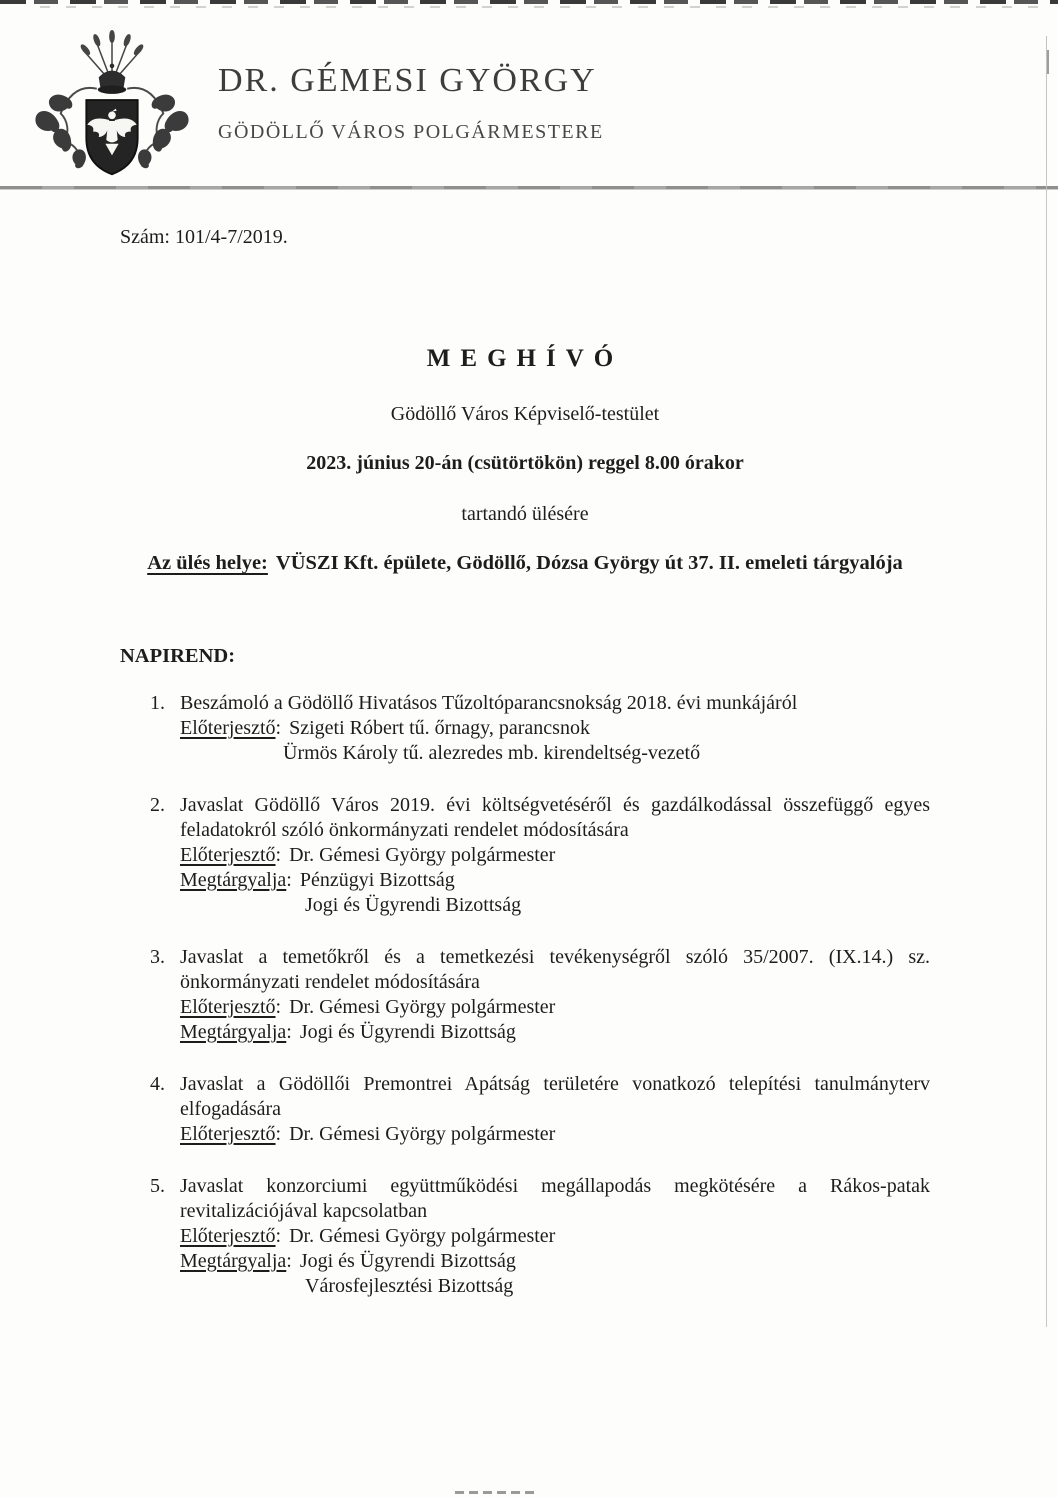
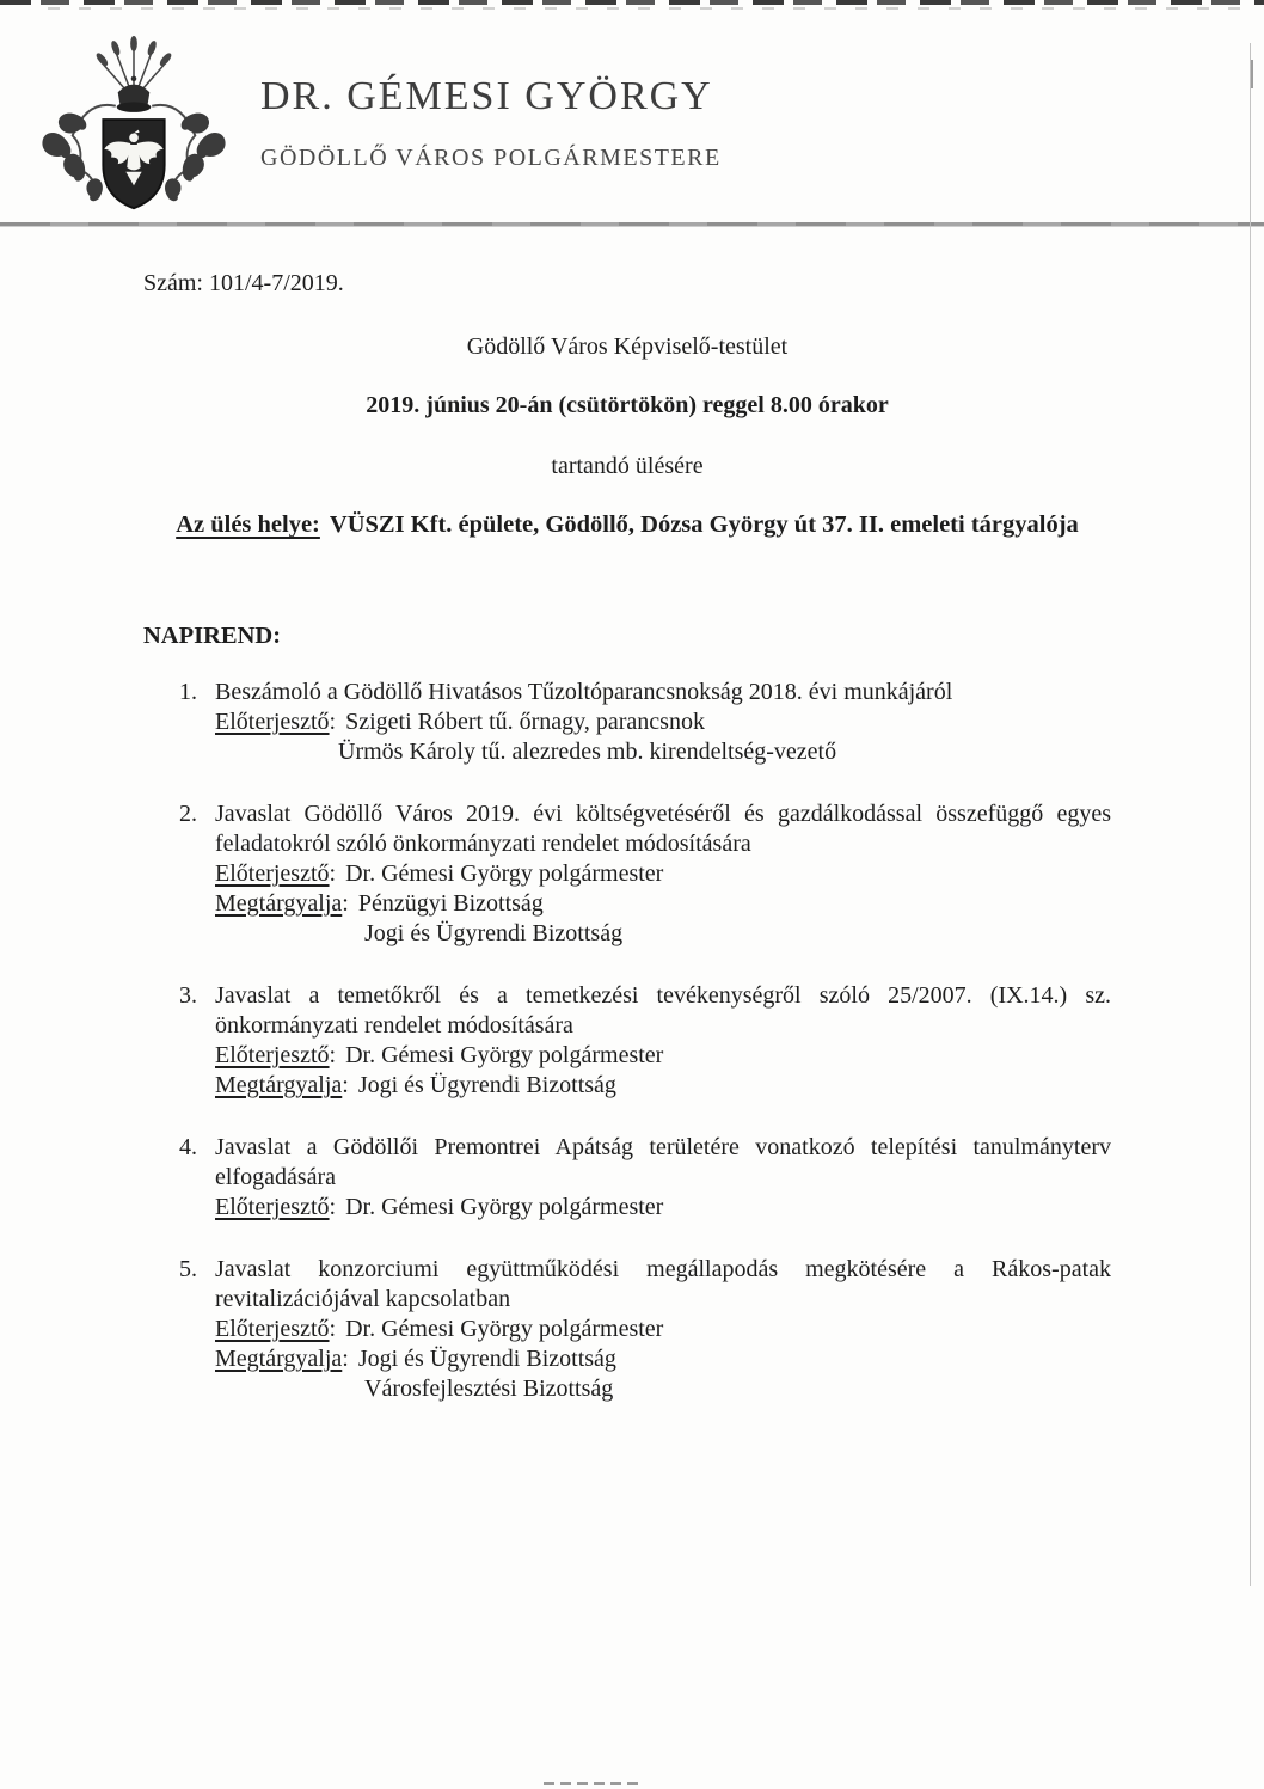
  DR. GÉMESI GYÖRGY
  GÖDÖLLŐ VÁROS POLGÁRMESTERE
  Szám: 101/4-7/2019.
- MEGHÍVÓ
  Gödöllő Város Képviselő-testület
- 2023. június 20-án (csütörtökön) reggel 8.00 órakor
+ 2019. június 20-án (csütörtökön) reggel 8.00 órakor
  tartandó ülésére
  Az ülés helye: VÜSZI Kft. épülete, Gödöllő, Dózsa György út 37. II. emeleti tárgyalója
  NAPIREND:
  1.
  Beszámoló a Gödöllő Hivatásos Tűzoltóparancsnokság 2018. évi munkájáról
  Előterjesztő: Szigeti Róbert tű. őrnagy, parancsnok
  Ürmös Károly tű. alezredes mb. kirendeltség-vezető
  2.
  Javaslat Gödöllő Város 2019. évi költségvetéséről és gazdálkodással összefüggő egyes
  feladatokról szóló önkormányzati rendelet módosítására
  Előterjesztő: Dr. Gémesi György polgármester
  Megtárgyalja: Pénzügyi Bizottság
  Jogi és Ügyrendi Bizottság
  3.
- Javaslat a temetőkről és a temetkezési tevékenységről szóló 35/2007. (IX.14.) sz.
+ Javaslat a temetőkről és a temetkezési tevékenységről szóló 25/2007. (IX.14.) sz.
  önkormányzati rendelet módosítására
  Előterjesztő: Dr. Gémesi György polgármester
  Megtárgyalja: Jogi és Ügyrendi Bizottság
  4.
  Javaslat a Gödöllői Premontrei Apátság területére vonatkozó telepítési tanulmányterv
  elfogadására
  Előterjesztő: Dr. Gémesi György polgármester
  5.
  Javaslat konzorciumi együttműködési megállapodás megkötésére a Rákos-patak
  revitalizációjával kapcsolatban
  Előterjesztő: Dr. Gémesi György polgármester
  Megtárgyalja: Jogi és Ügyrendi Bizottság
  Városfejlesztési Bizottság
